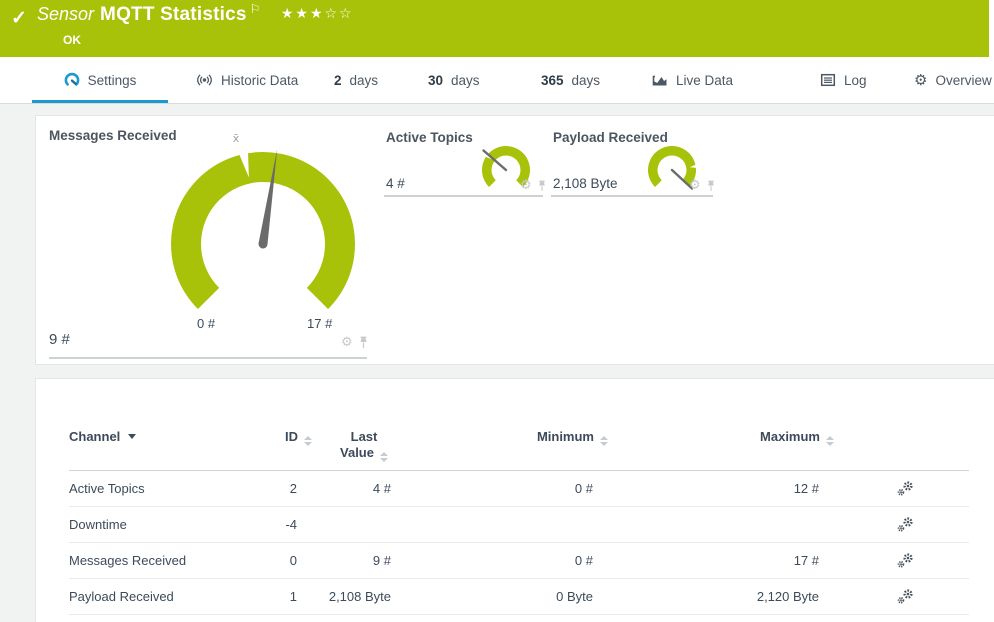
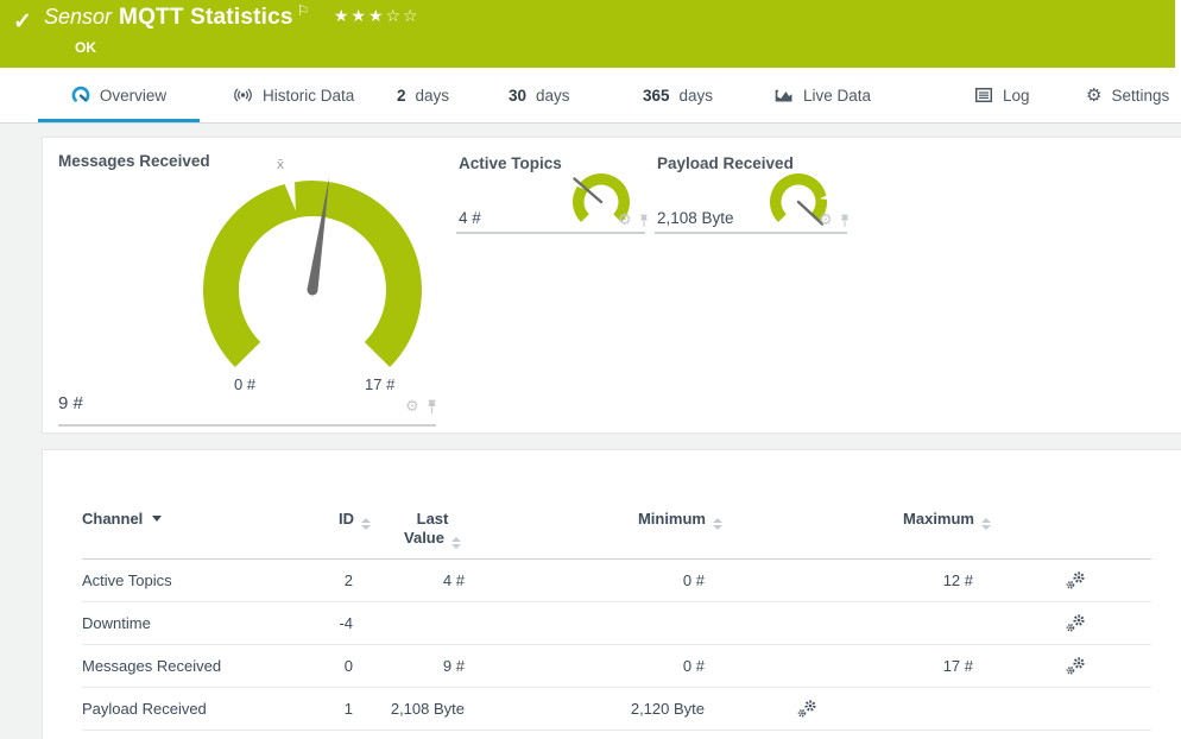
  ✓
  Sensor MQTT Statistics ⚐ ★★★☆☆
  OK
- Settings
+ Overview
  Historic Data
  2
  days
  30
  days
  365
  days
  Live Data
  Log
  ⚙
- Overview
+ Settings
  Messages Received
  x̄
  0 #
  17 #
  9 #
  ⚙
  Active Topics
  4 #
  ⚙
  Payload Received
  2,108 Byte
  ⚙
  Channel
  ID
  Last Value
  Minimum
  Maximum
  Active Topics
  2
  4 #
  0 #
  12 #
  Downtime
  -4
  Messages Received
  0
  9 #
  0 #
  17 #
  Payload Received
  1
  2,108 Byte
- 0 Byte
  2,120 Byte
